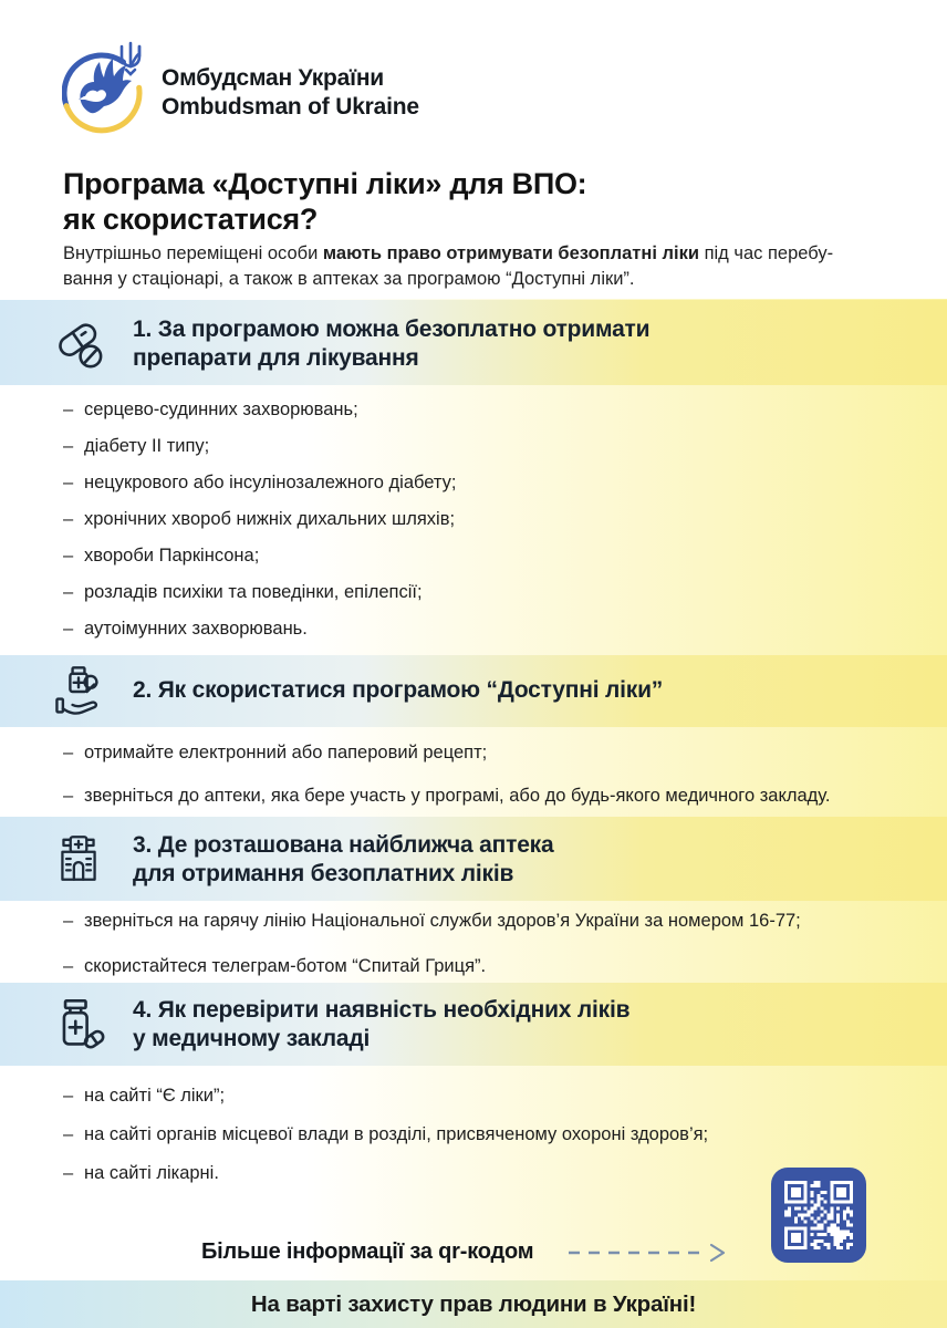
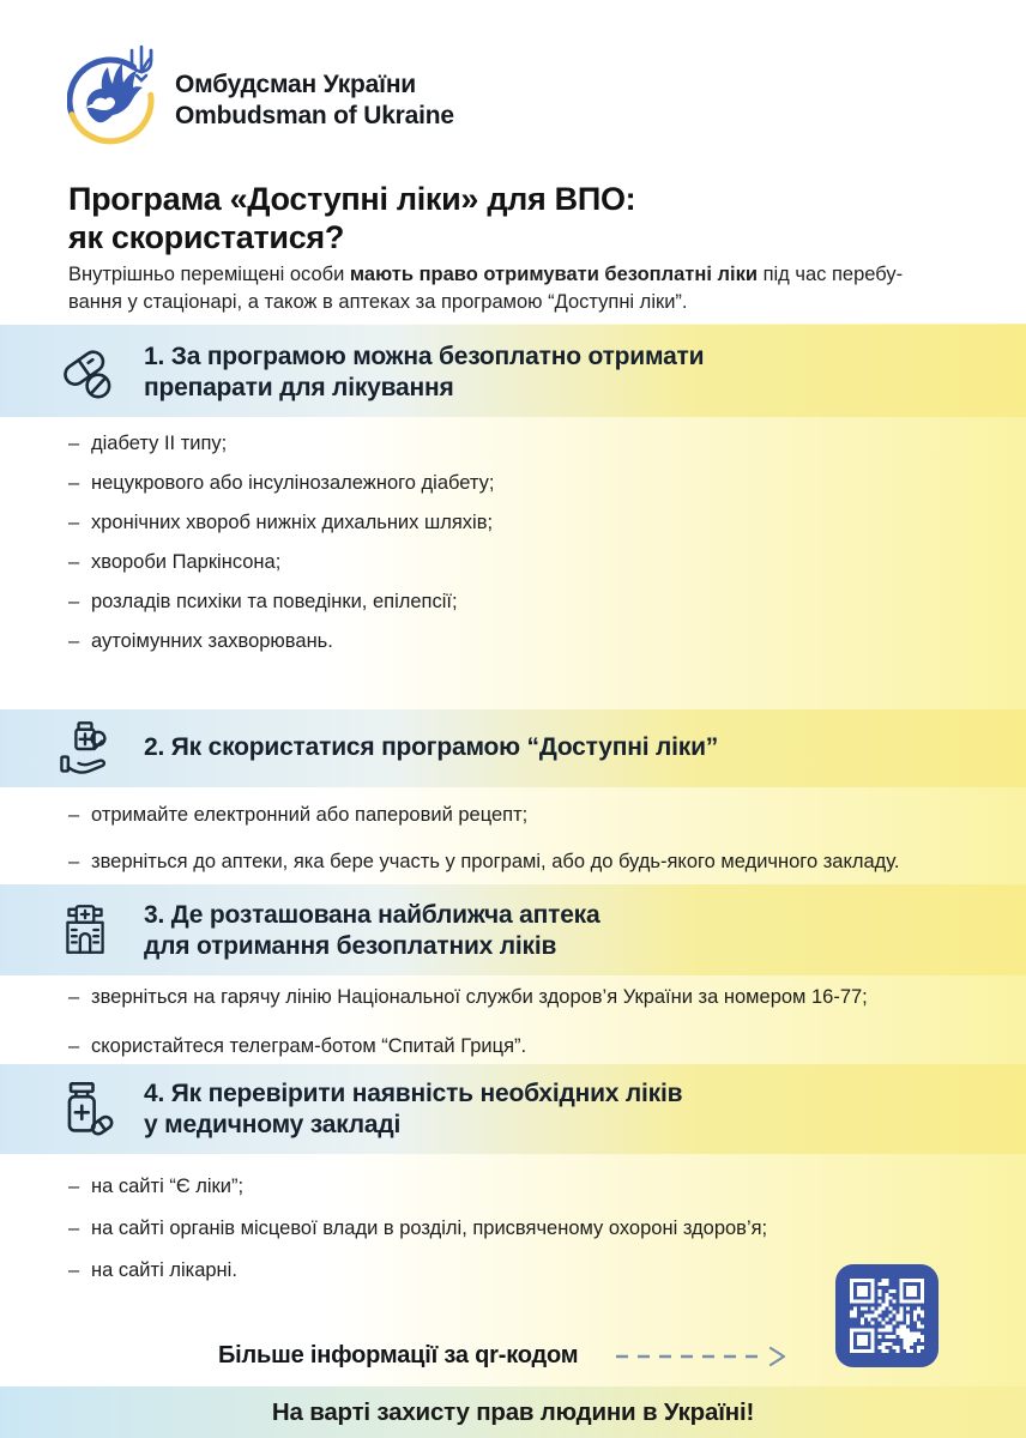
  Омбудсман України
  Ombudsman of Ukraine
  Програма «Доступні ліки» для ВПО:
  як скористатися?
  Внутрішньо переміщені особи мають право отримувати безоплатні ліки під час перебу-
  вання у стаціонарі, а також в аптеках за програмою “Доступні ліки”.
  1. За програмою можна безоплатно отримати
  препарати для лікування
- серцево-судинних захворювань;
  діабету ІІ типу;
  нецукрового або інсулінозалежного діабету;
  хронічних хвороб нижніх дихальних шляхів;
  хвороби Паркінсона;
  розладів психіки та поведінки, епілепсії;
  аутоімунних захворювань.
  2. Як скористатися програмою “Доступні ліки”
  отримайте електронний або паперовий рецепт;
  зверніться до аптеки, яка бере участь у програмі, або до будь-якого медичного закладу.
  3. Де розташована найближча аптека
  для отримання безоплатних ліків
  зверніться на гарячу лінію Національної служби здоров’я України за номером 16-77;
  скористайтеся телеграм-ботом “Спитай Гриця”.
  4. Як перевірити наявність необхідних ліків
  у медичному закладі
  на сайті “Є ліки”;
  на сайті органів місцевої влади в розділі, присвяченому охороні здоров’я;
  на сайті лікарні.
  Більше інформації за qr-кодом
  На варті захисту прав людини в Україні!
